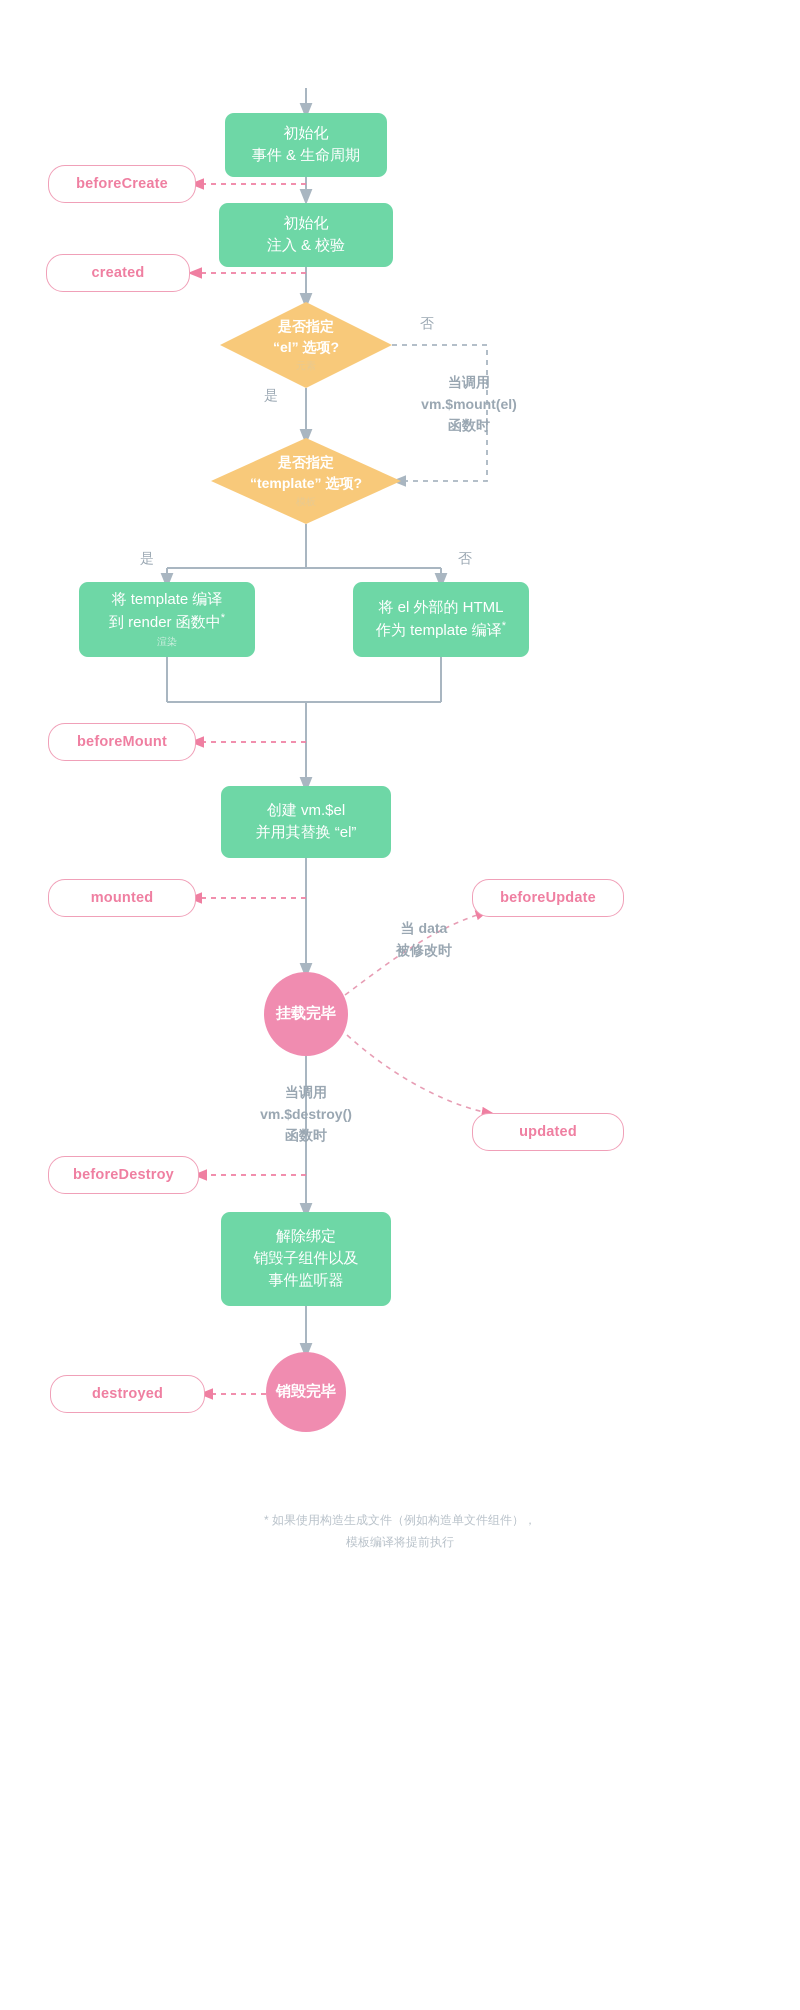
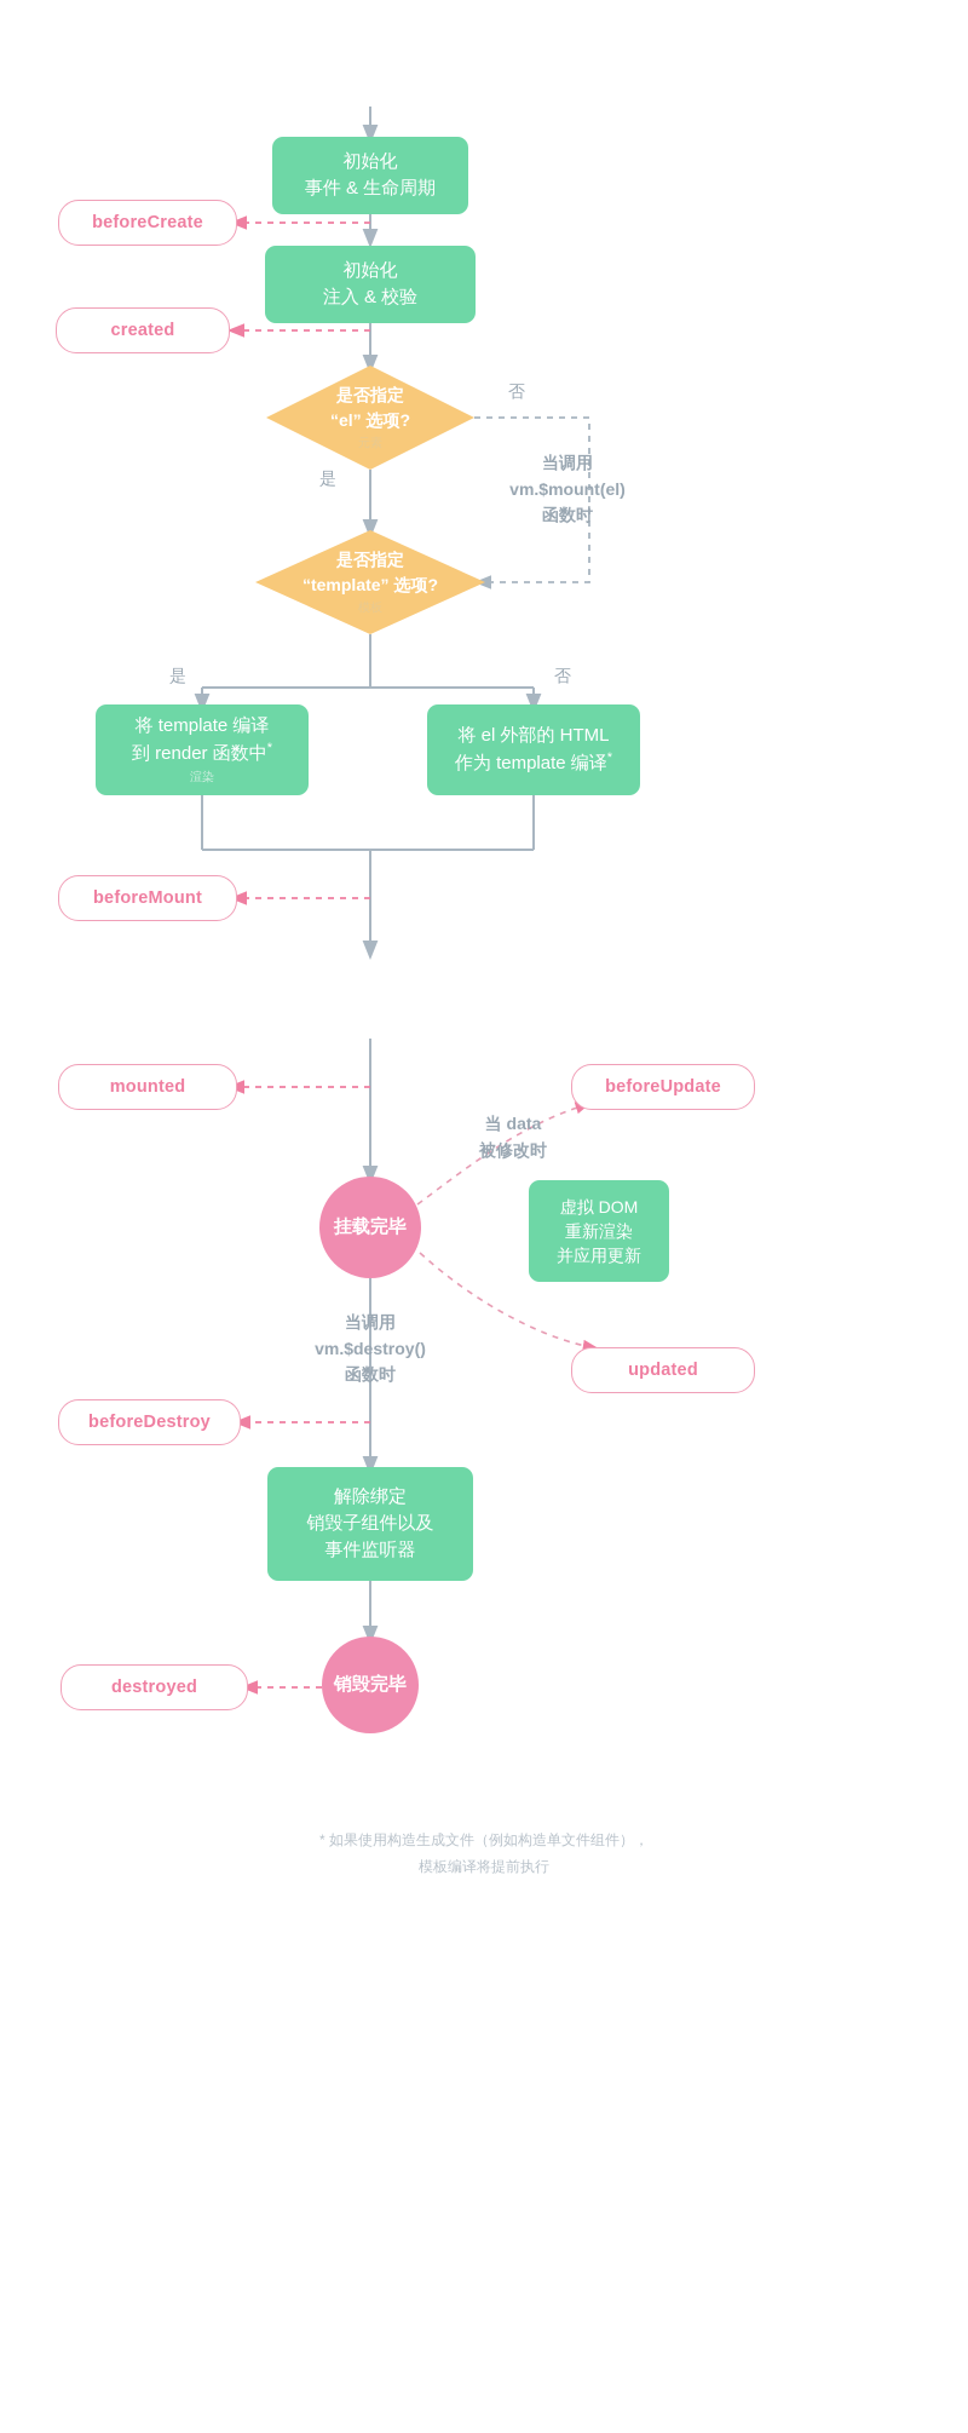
  初始化
  事件 & 生命周期
  beforeCreate
  初始化
  注入 & 校验
  created
  是否指定
  “el” 选项?
  否
  是
  当调用
  vm.$mount(el)
  函数时
  是否指定
  “template” 选项?
  是
  否
  将 template 编译
  到 render 函数中*
  渲染
  将 el 外部的 HTML
  作为 template 编译*
  beforeMount
- 创建 vm.$el
- 并用其替换 “el”
  mounted
  beforeUpdate
  当 data
  被修改时
  挂载完毕
+ 虚拟 DOM
+ 重新渲染
+ 并应用更新
  当调用
  vm.$destroy()
  函数时
  updated
  beforeDestroy
  解除绑定
  销毁子组件以及
  事件监听器
  销毁完毕
  destroyed
  * 如果使用构造生成文件（例如构造单文件组件），
  模板编译将提前执行
